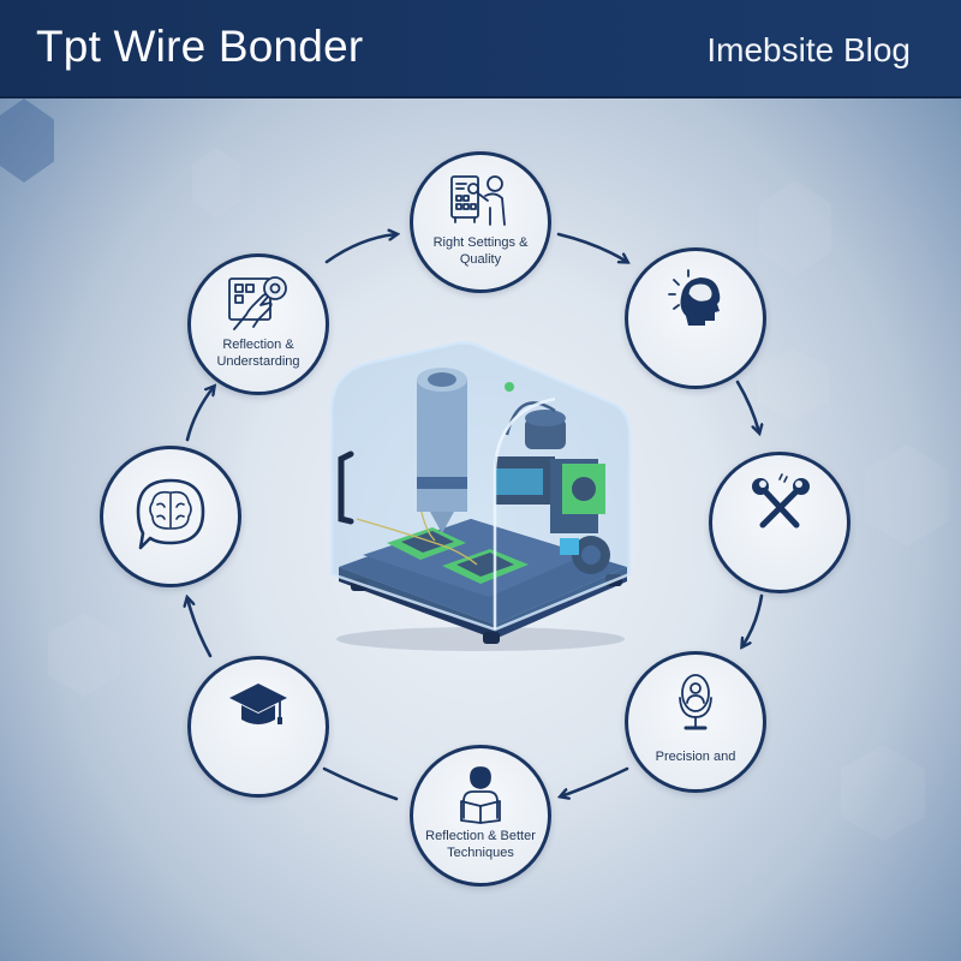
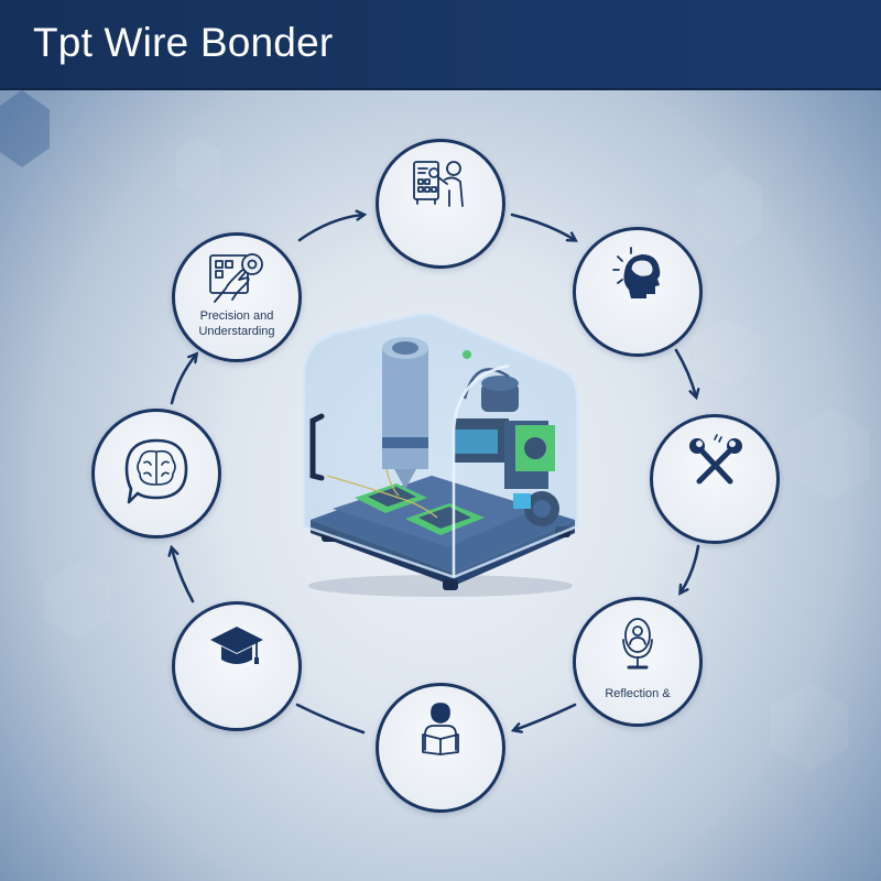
  Tpt Wire Bonder
- Imebsite Blog
- Right Settings &
- Quality
- Precision and
+ Reflection &
- Reflection & Better
- Techniques
- Reflection &
+ Precision and
  Understarding
